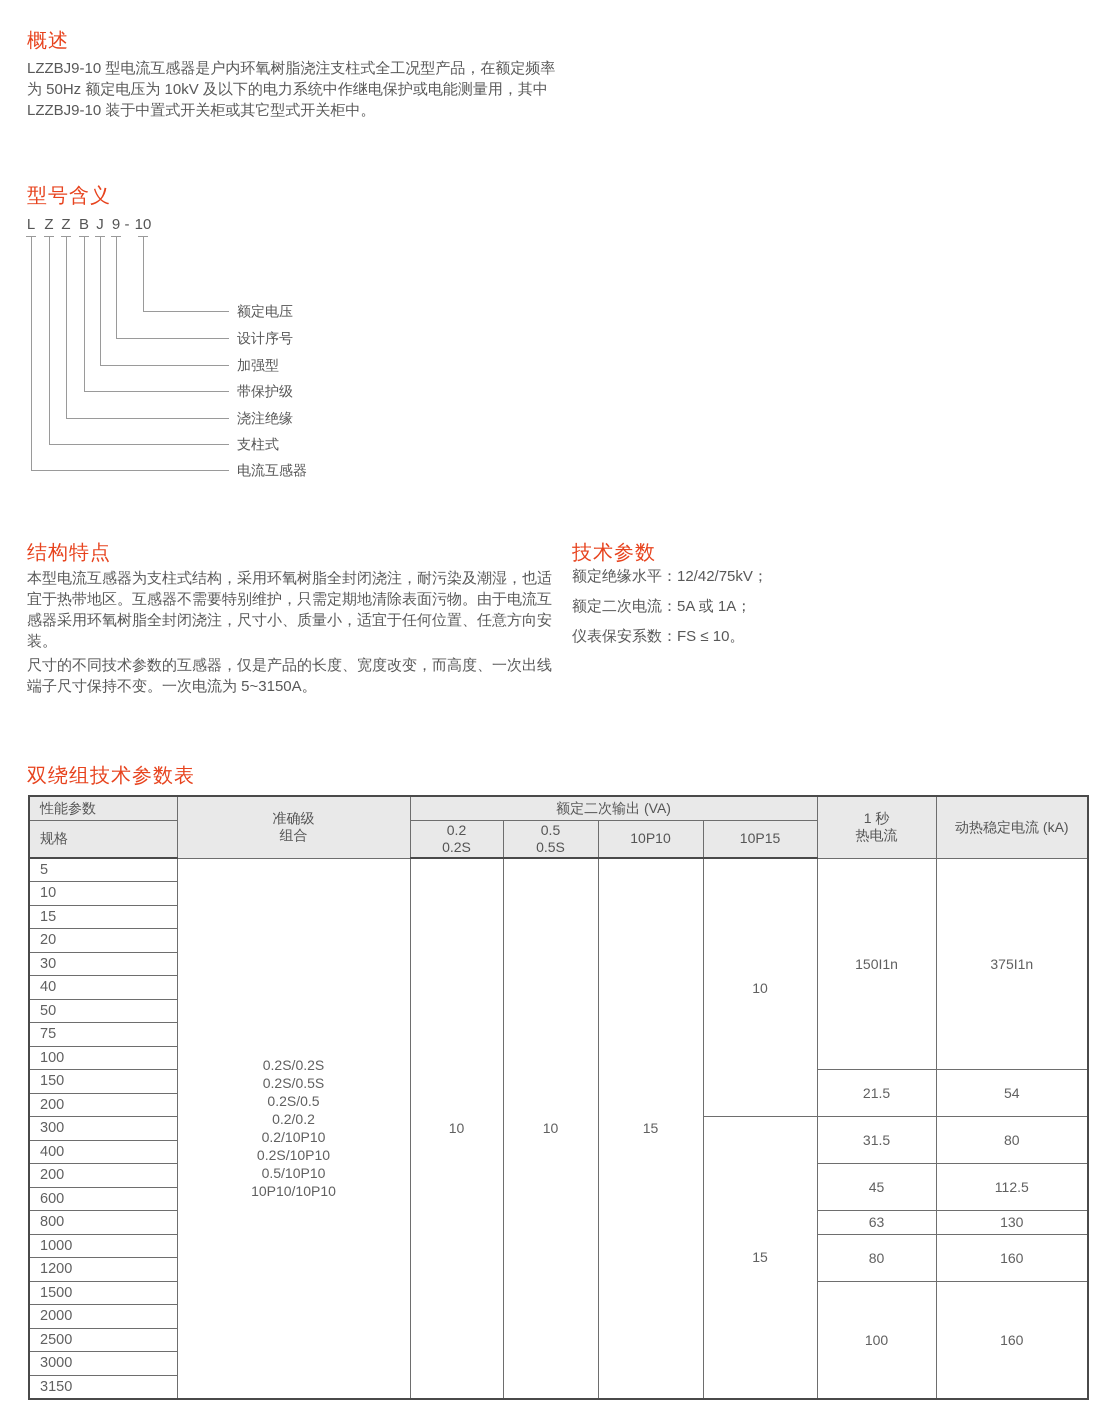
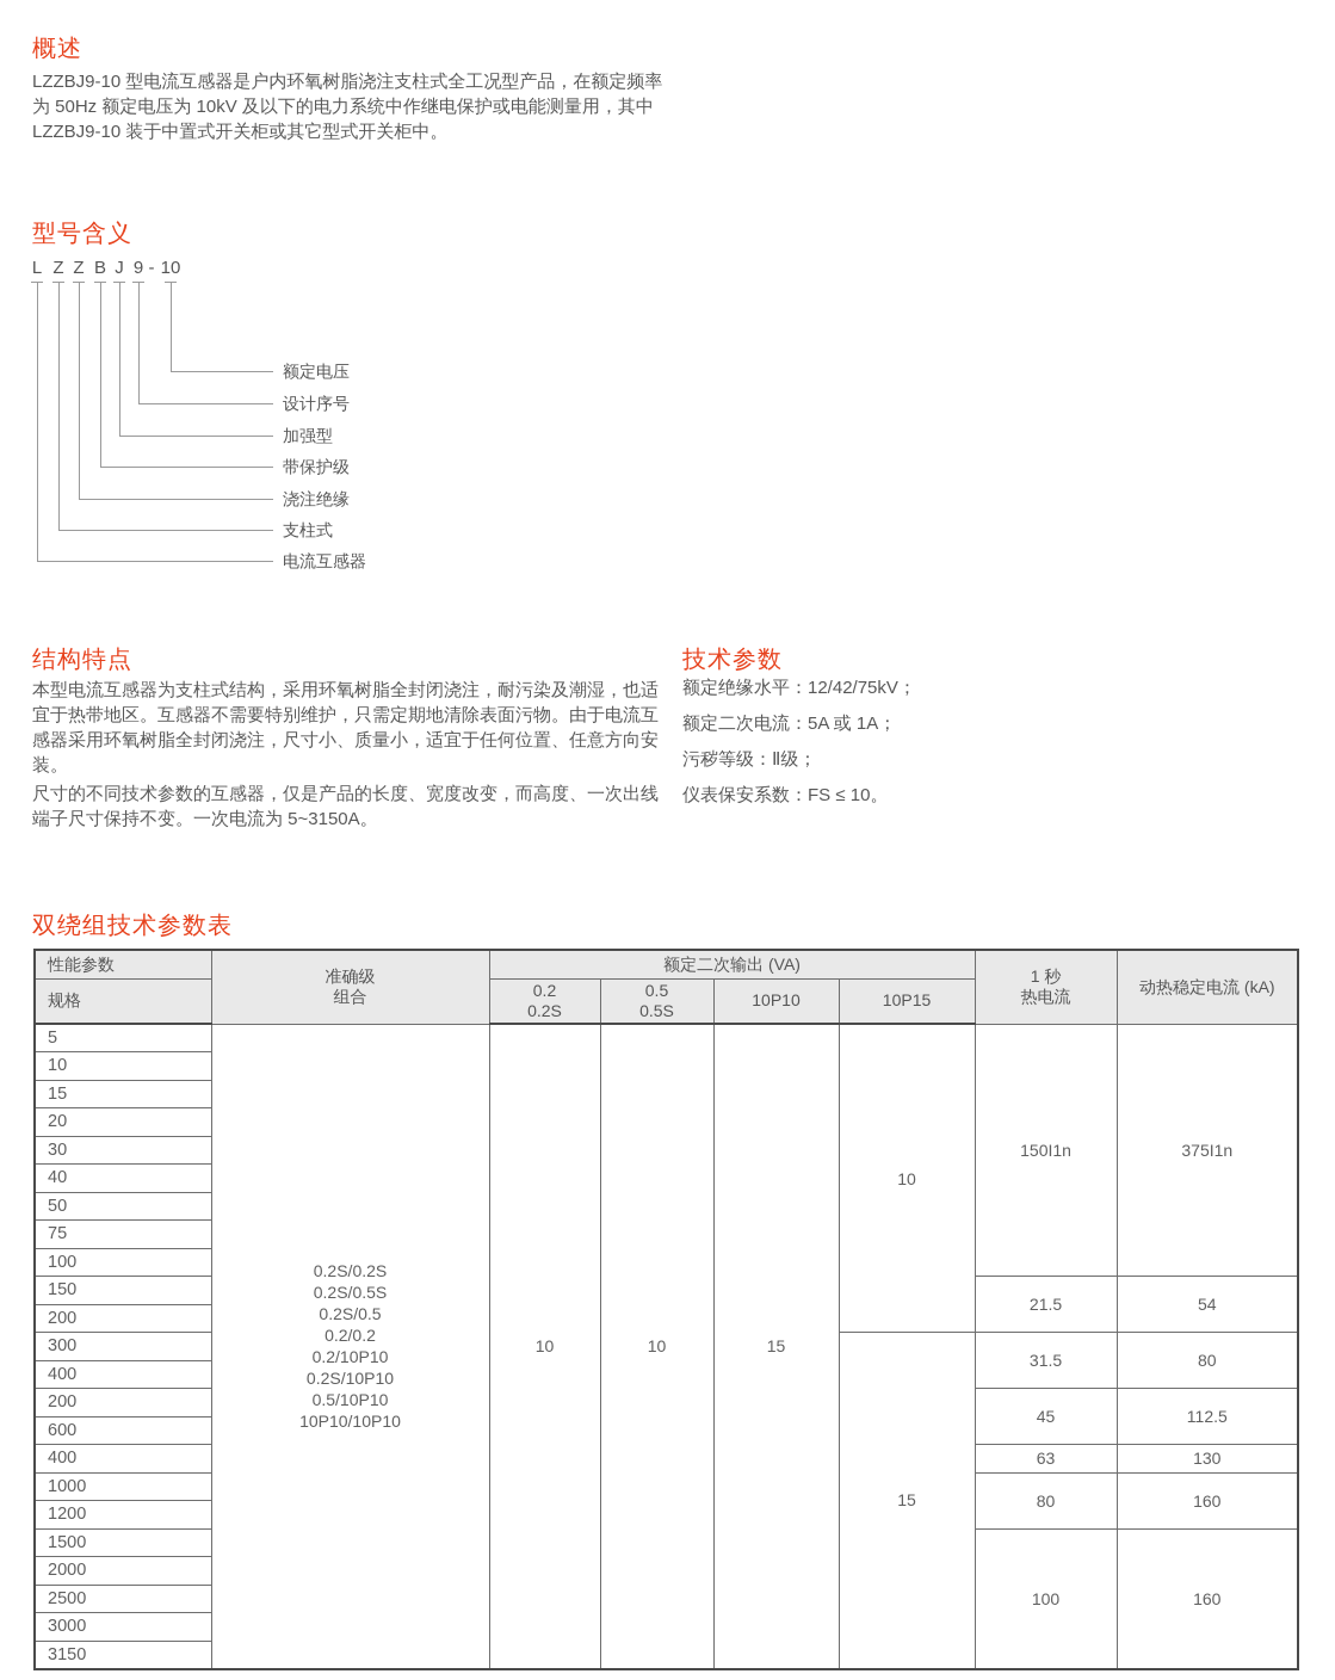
  概述
  LZZBJ9-10 型电流互感器是户内环氧树脂浇注支柱式全工况型产品，在额定频率为 50Hz 额定电压为 10kV 及以下的电力系统中作继电保护或电能测量用，其中 LZZBJ9-10 装于中置式开关柜或其它型式开关柜中。
  型号含义
  L
  Z
  Z
  B
  J
  9
  -
  10
  额定电压
  设计序号
  加强型
  带保护级
  浇注绝缘
  支柱式
  电流互感器
  结构特点
  本型电流互感器为支柱式结构，采用环氧树脂全封闭浇注，耐污染及潮湿，也适宜于热带地区。互感器不需要特别维护，只需定期地清除表面污物。由于电流互感器采用环氧树脂全封闭浇注，尺寸小、质量小，适宜于任何位置、任意方向安装。
  尺寸的不同技术参数的互感器，仅是产品的长度、宽度改变，而高度、一次出线端子尺寸保持不变。一次电流为 5~3150A。
  技术参数
  额定绝缘水平：12/42/75kV；
  额定二次电流：5A 或 1A；
+ 污秽等级：Ⅱ级；
  仪表保安系数：FS ≤ 10。
  双绕组技术参数表
  性能参数	准确级 组合	额定二次输出 (VA)	1 秒 热电流	动热稳定电流 (kA)
  规格	0.2 0.2S	0.5 0.5S	10P10	10P15
  5	0.2S/0.2S 0.2S/0.5S 0.2S/0.5 0.2/0.2 0.2/10P10 0.2S/10P10 0.5/10P10 10P10/10P10	10	10	15	10	150I1n	375I1n
  10
  15
  20
  30
  40
  50
  75
  100
  150	21.5	54
  200
  300	15	31.5	80
  400
  200	45	112.5
  600
- 800	63	130
+ 400	63	130
  1000	80	160
  1200
  1500	100	160
  2000
  2500
  3000
  3150
